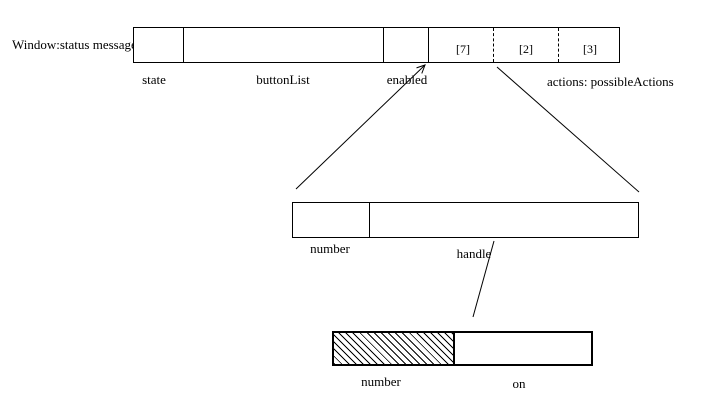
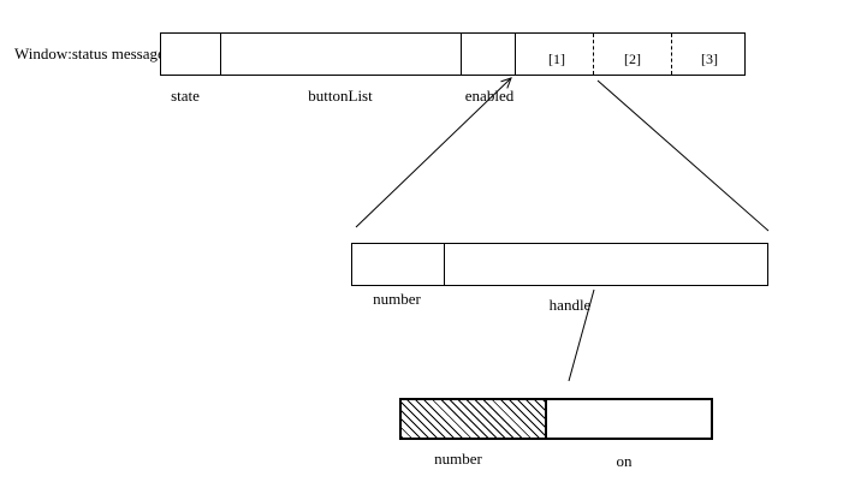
  Window:status messag
- [7]
+ [1]
  [2]
  [3]
  state
  buttonList
  enabled
- actions: possibleActions
  number
  handle
  number
  on
